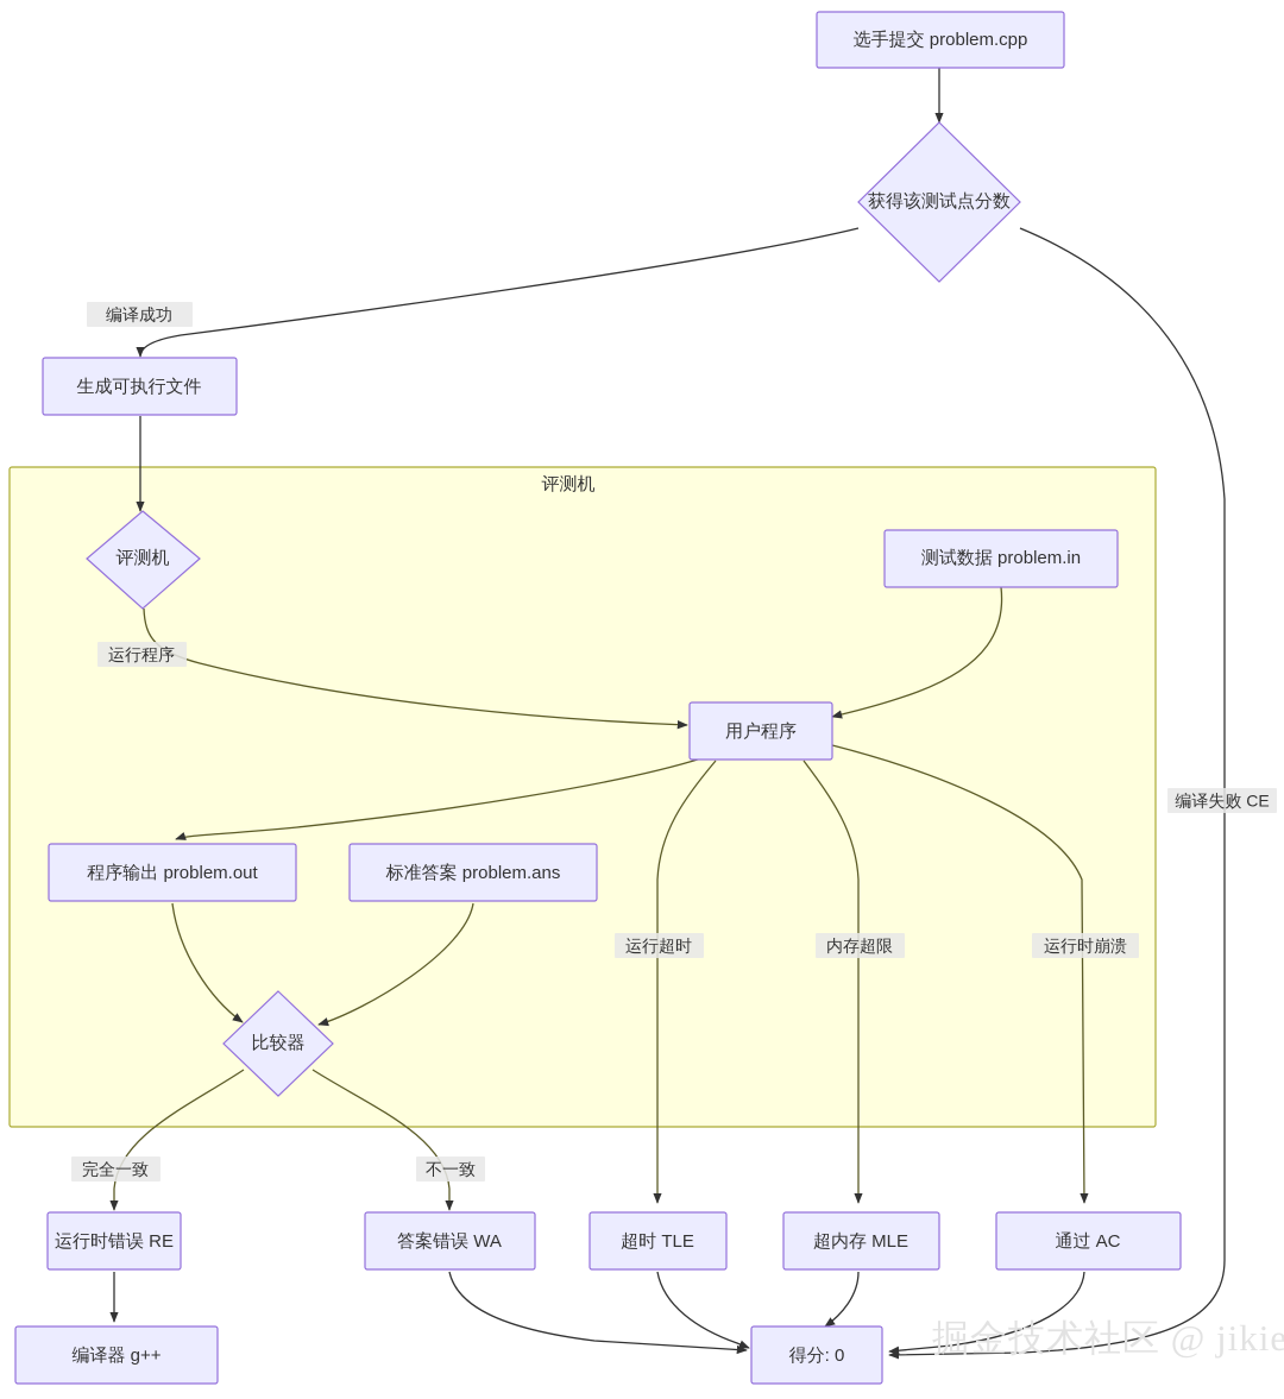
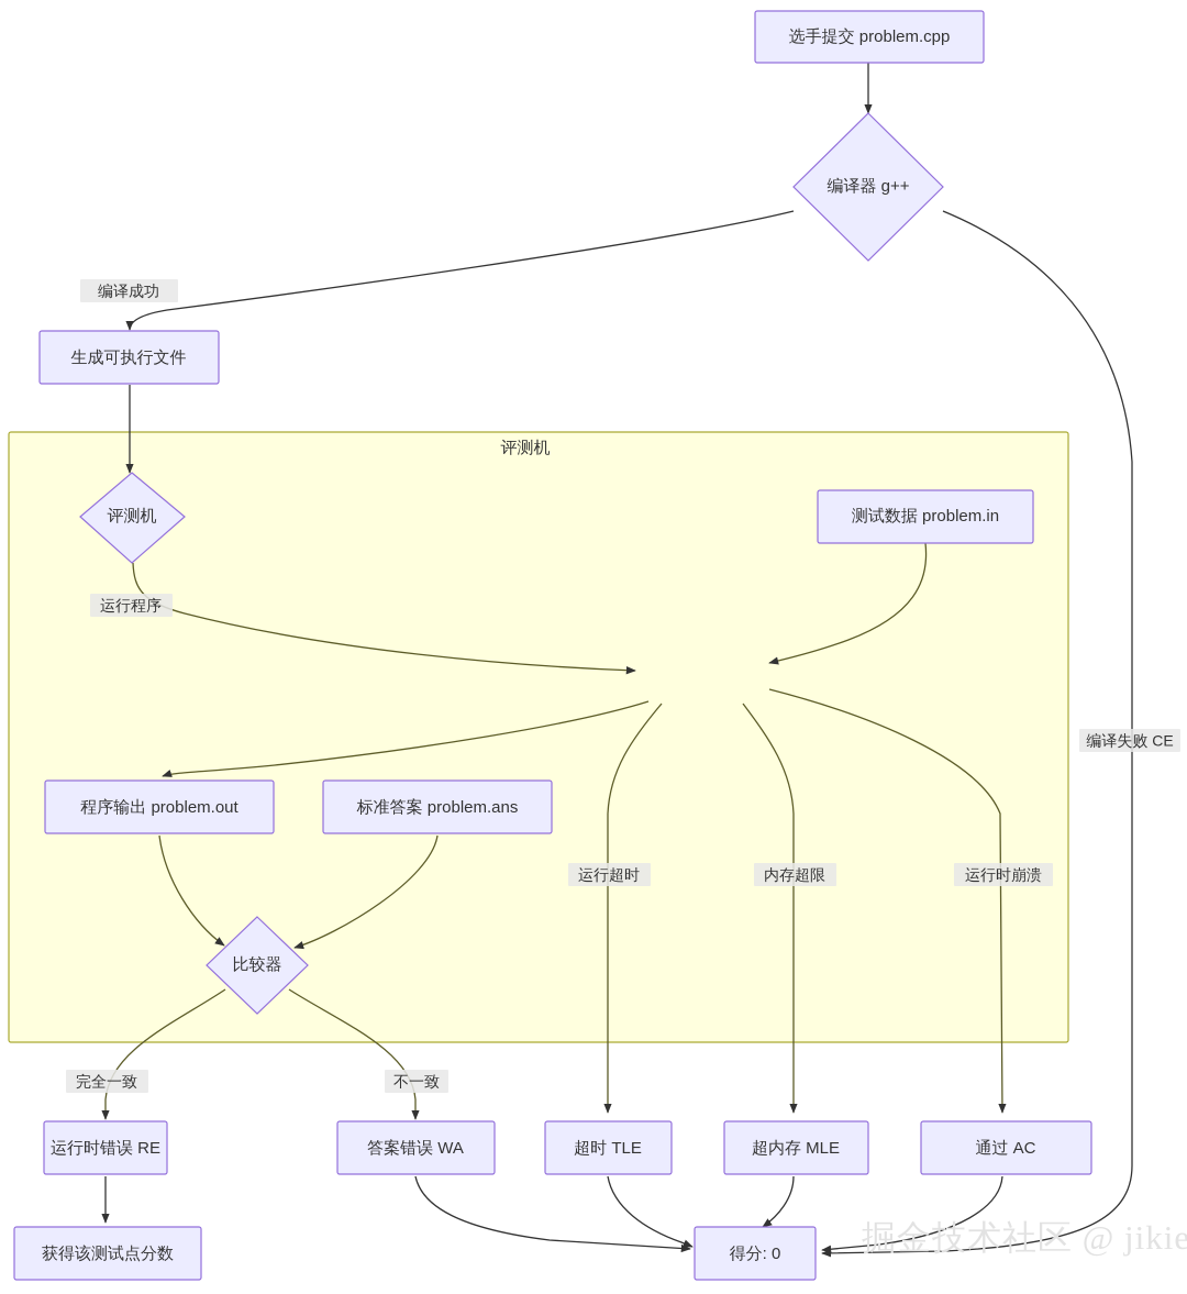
  评测机
  选手提交 problem.cpp
- 获得该测试点分数
+ 编译器 g++
  生成可执行文件
  评测机
  测试数据 problem.in
- 用户程序
  程序输出 problem.out
  标准答案 problem.ans
  比较器
  运行时错误 RE
  答案错误 WA
  超时 TLE
  超内存 MLE
  通过 AC
- 编译器 g++
+ 获得该测试点分数
  得分: 0
  编译成功
  编译失败 CE
  运行程序
  运行超时
  内存超限
  运行时崩溃
  完全一致
  不一致
  掘金技术社区 @ jikie
